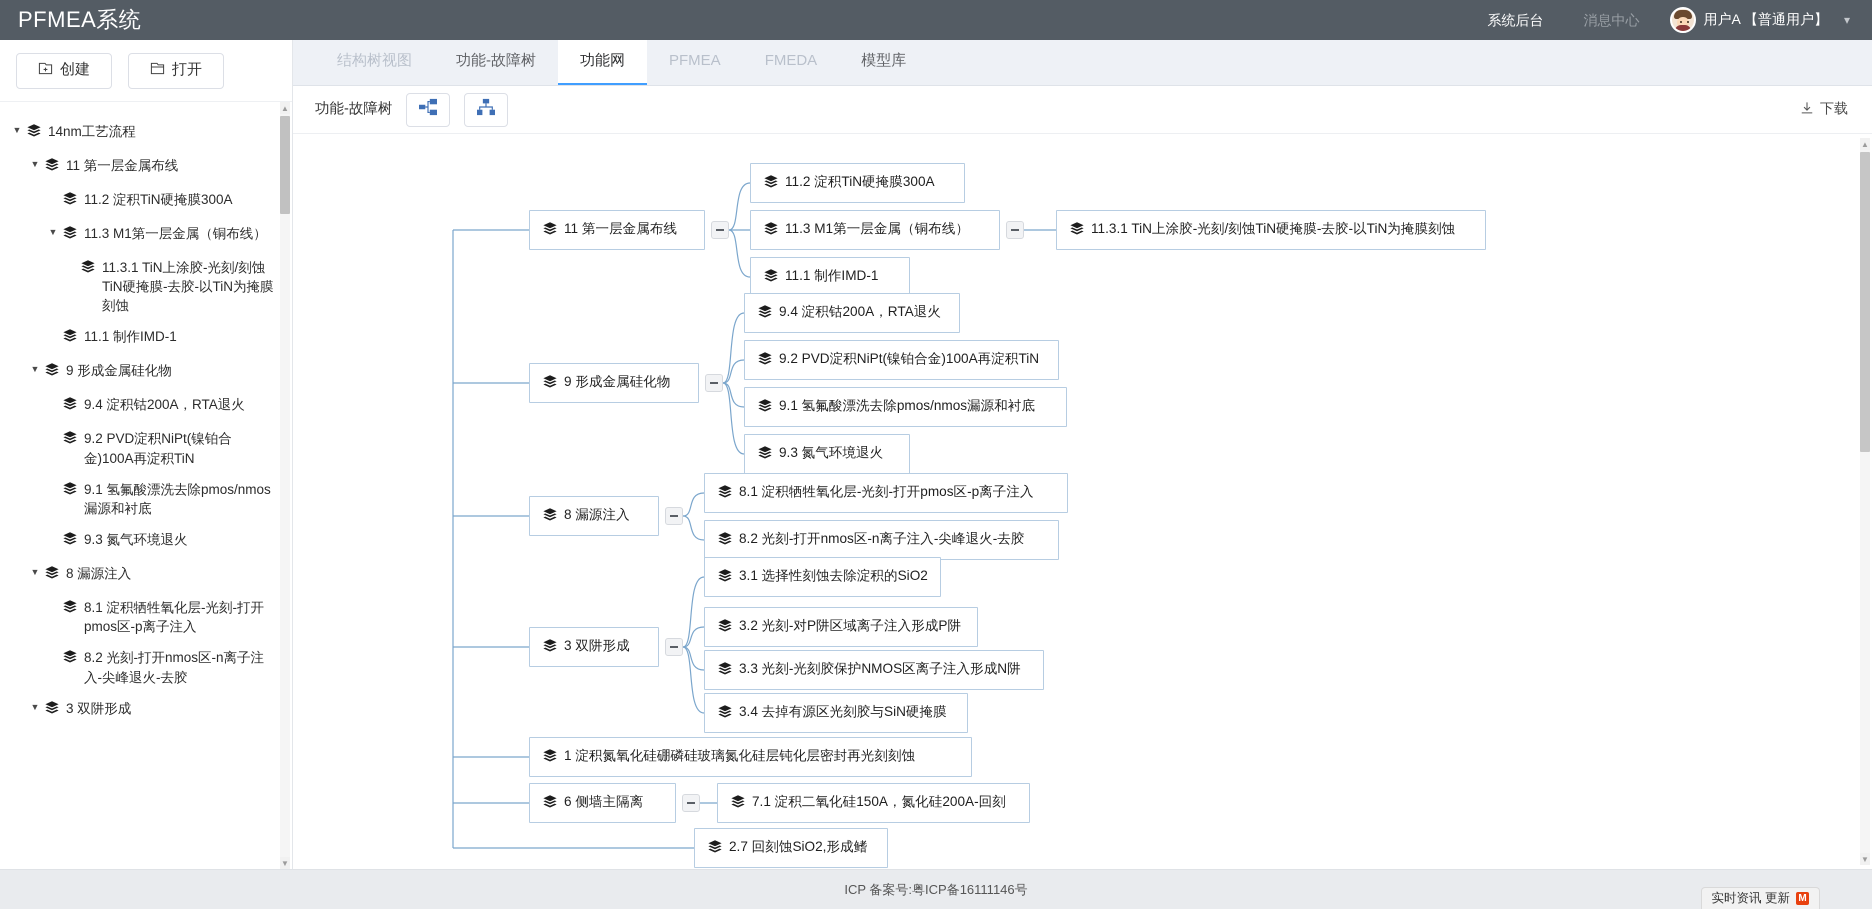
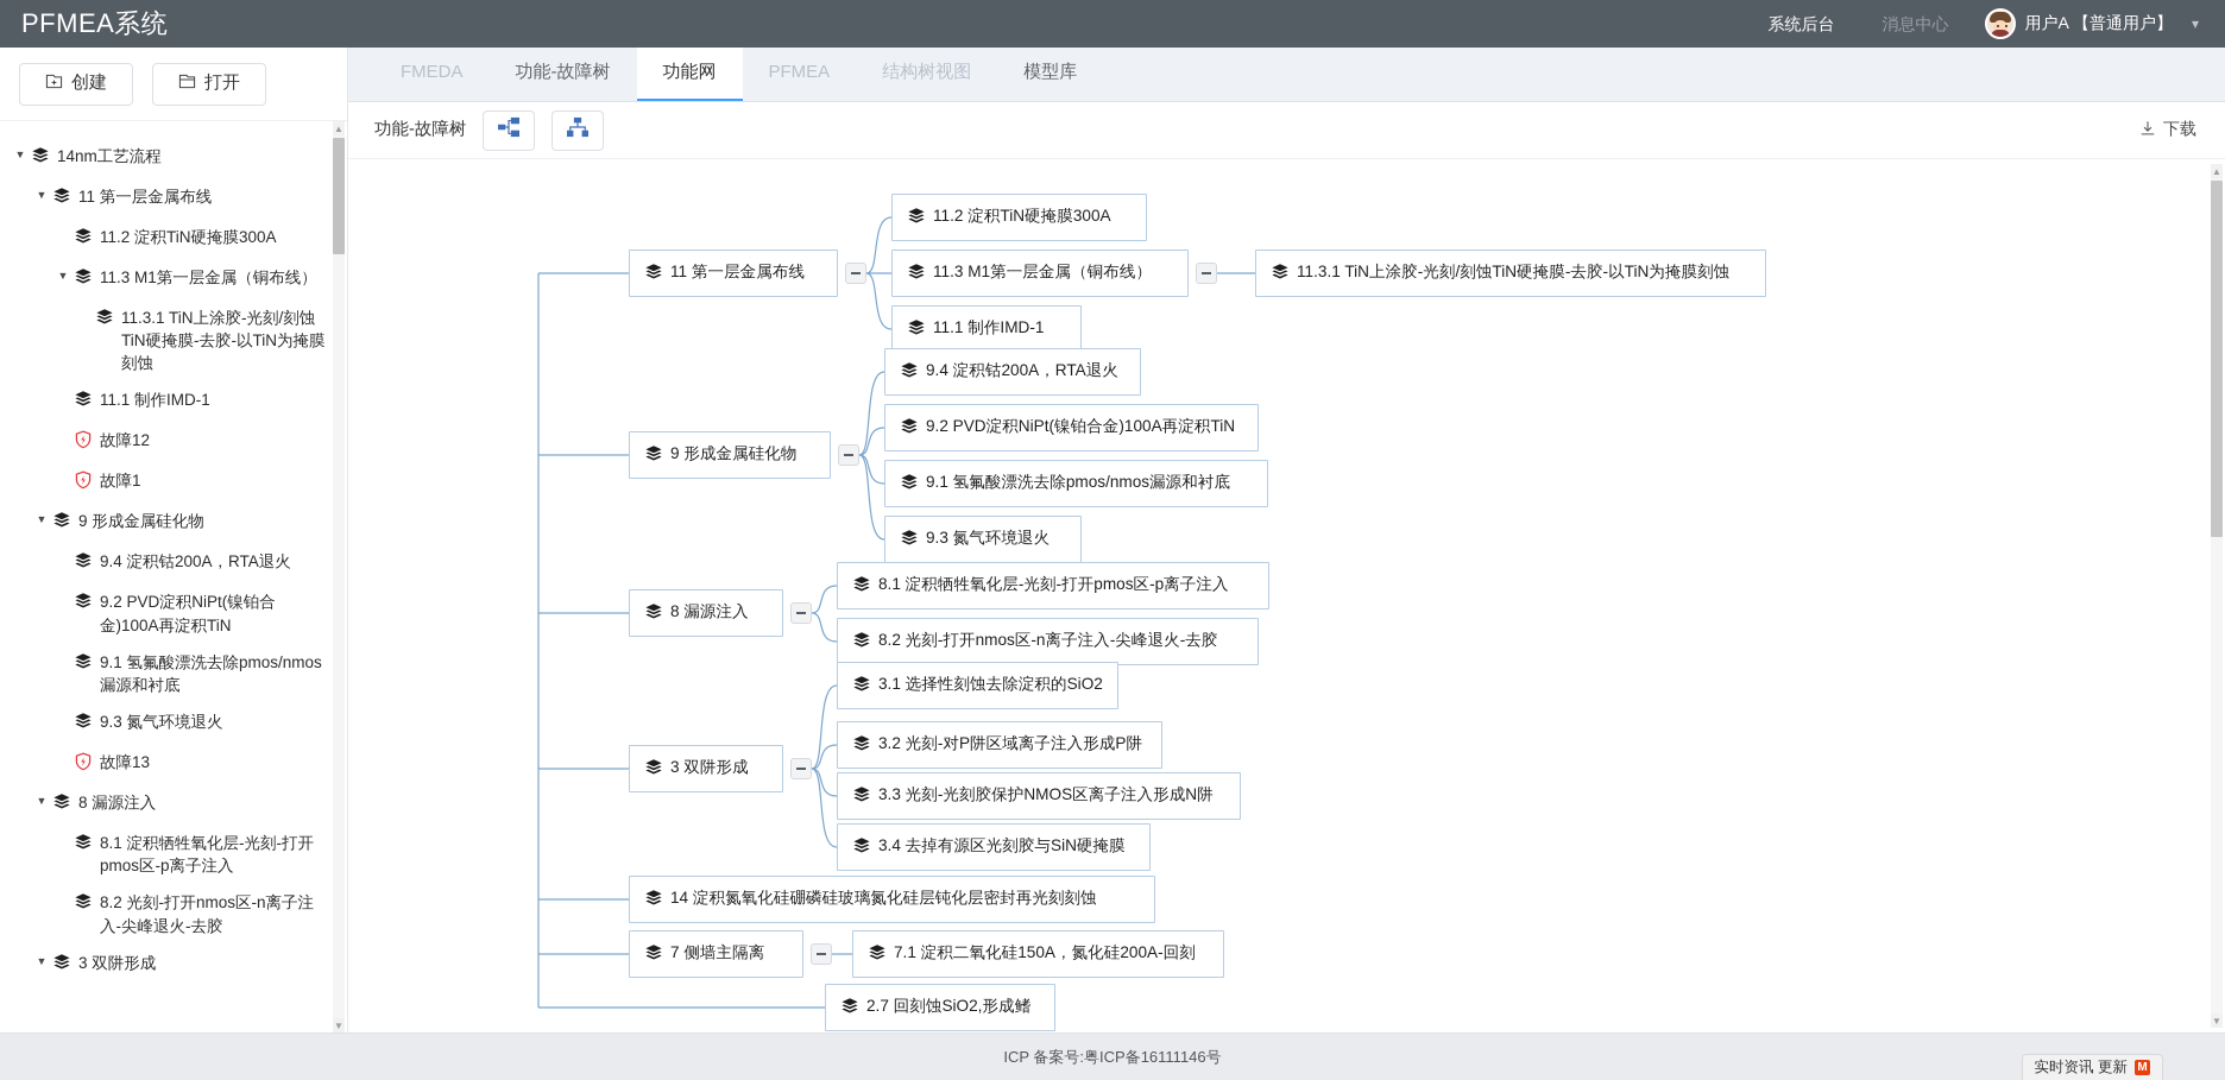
  PFMEA系统
  系统后台
  消息中心
  用户A 【普通用户】
  ▾
  创建
  打开
  ▼
  14nm工艺流程
  ▼
  11 第一层金属布线
  11.2 淀积TiN硬掩膜300A
  ▼
  11.3 M1第一层金属（铜布线）
  11.3.1 TiN上涂胶-光刻/刻蚀TiN硬掩膜-去胶-以TiN为掩膜刻蚀
  11.1 制作IMD-1
+ 故障12
+ 故障1
  ▼
  9 形成金属硅化物
  9.4 淀积钴200A，RTA退火
  9.2 PVD淀积NiPt(镍铂合金)100A再淀积TiN
  9.1 氢氟酸漂洗去除pmos/nmos漏源和衬底
  9.3 氮气环境退火
+ 故障13
  ▼
  8 漏源注入
  8.1 淀积牺牲氧化层-光刻-打开pmos区-p离子注入
  8.2 光刻-打开nmos区-n离子注入-尖峰退火-去胶
  ▼
  3 双阱形成
  ▲
  ▼
- 结构树视图
+ FMEDA
  功能-故障树
  功能网
  PFMEA
- FMEDA
+ 结构树视图
  模型库
  功能-故障树
  下载
  11 第一层金属布线
  11.2 淀积TiN硬掩膜300A
  11.3 M1第一层金属（铜布线）
  11.1 制作IMD-1
  11.3.1 TiN上涂胶-光刻/刻蚀TiN硬掩膜-去胶-以TiN为掩膜刻蚀
  9 形成金属硅化物
  9.4 淀积钴200A，RTA退火
  9.2 PVD淀积NiPt(镍铂合金)100A再淀积TiN
  9.1 氢氟酸漂洗去除pmos/nmos漏源和衬底
  9.3 氮气环境退火
  8 漏源注入
  8.1 淀积牺牲氧化层-光刻-打开pmos区-p离子注入
  8.2 光刻-打开nmos区-n离子注入-尖峰退火-去胶
  3 双阱形成
  3.1 选择性刻蚀去除淀积的SiO2
  3.2 光刻-对P阱区域离子注入形成P阱
  3.3 光刻-光刻胶保护NMOS区离子注入形成N阱
  3.4 去掉有源区光刻胶与SiN硬掩膜
- 1 淀积氮氧化硅硼磷硅玻璃氮化硅层钝化层密封再光刻刻蚀
+ 14 淀积氮氧化硅硼磷硅玻璃氮化硅层钝化层密封再光刻刻蚀
- 6 侧墙主隔离
+ 7 侧墙主隔离
  7.1 淀积二氧化硅150A，氮化硅200A-回刻
  2.7 回刻蚀SiO2,形成鳍
  ▲
  ▼
  ICP 备案号:粤ICP备16111146号
  实时资讯 更新
  M
